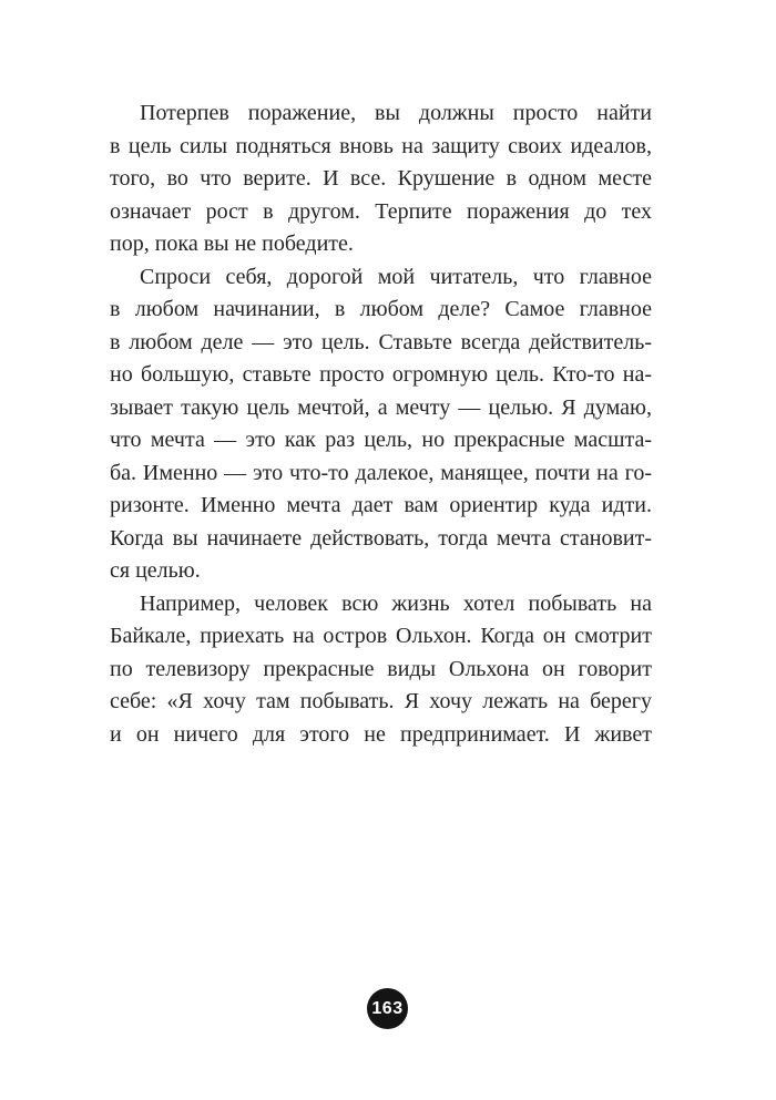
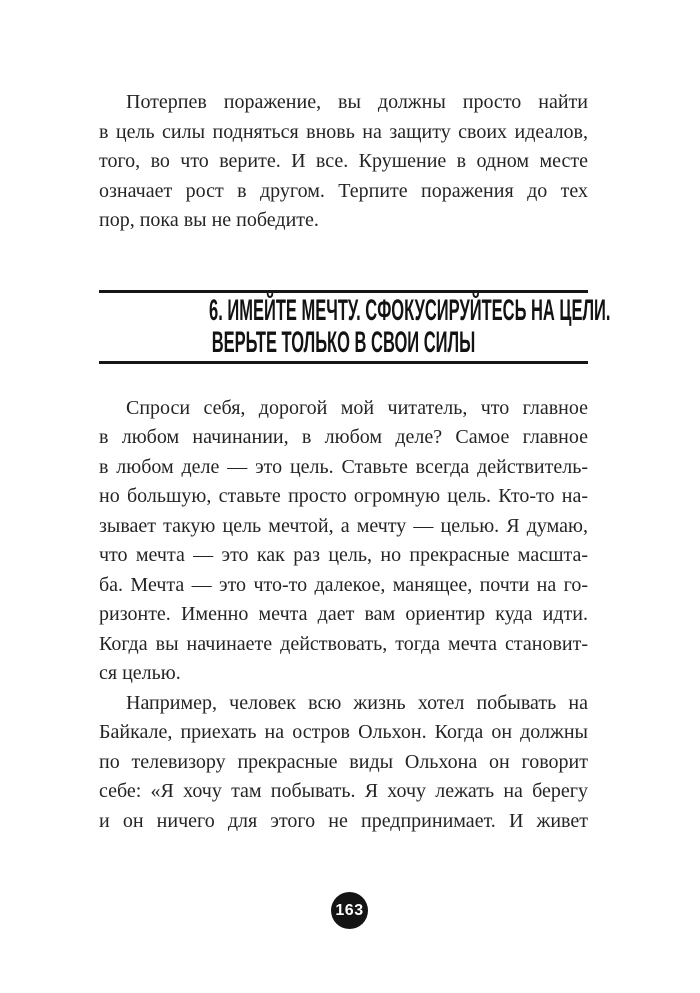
  Потерпев поражение, вы должны просто найти
  в цель силы подняться вновь на защиту своих идеалов,
  того, во что верите. И все. Крушение в одном месте
  означает рост в другом. Терпите поражения до тех
  пор, пока вы не победите.
+ 6. ИМЕЙТЕ МЕЧТУ. СФОКУСИРУЙТЕСЬ НА ЦЕЛИ.
+ ВЕРЬТЕ ТОЛЬКО В СВОИ СИЛЫ
  Спроси себя, дорогой мой читатель, что главное
  в любом начинании, в любом деле? Самое главное
  в любом деле — это цель. Ставьте всегда действитель-
  но большую, ставьте просто огромную цель. Кто-то на-
  зывает такую цель мечтой, а мечту — целью. Я думаю,
  что мечта — это как раз цель, но прекрасные масшта-
- ба. Именно — это что-то далекое, манящее, почти на го-
+ ба. Мечта — это что-то далекое, манящее, почти на го-
  ризонте. Именно мечта дает вам ориентир куда идти.
  Когда вы начинаете действовать, тогда мечта становит-
  ся целью.
  Например, человек всю жизнь хотел побывать на
- Байкале, приехать на остров Ольхон. Когда он смотрит
+ Байкале, приехать на остров Ольхон. Когда он должны
  по телевизору прекрасные виды Ольхона он говорит
  себе: «Я хочу там побывать. Я хочу лежать на берегу
  и он ничего для этого не предпринимает. И живет
  163
